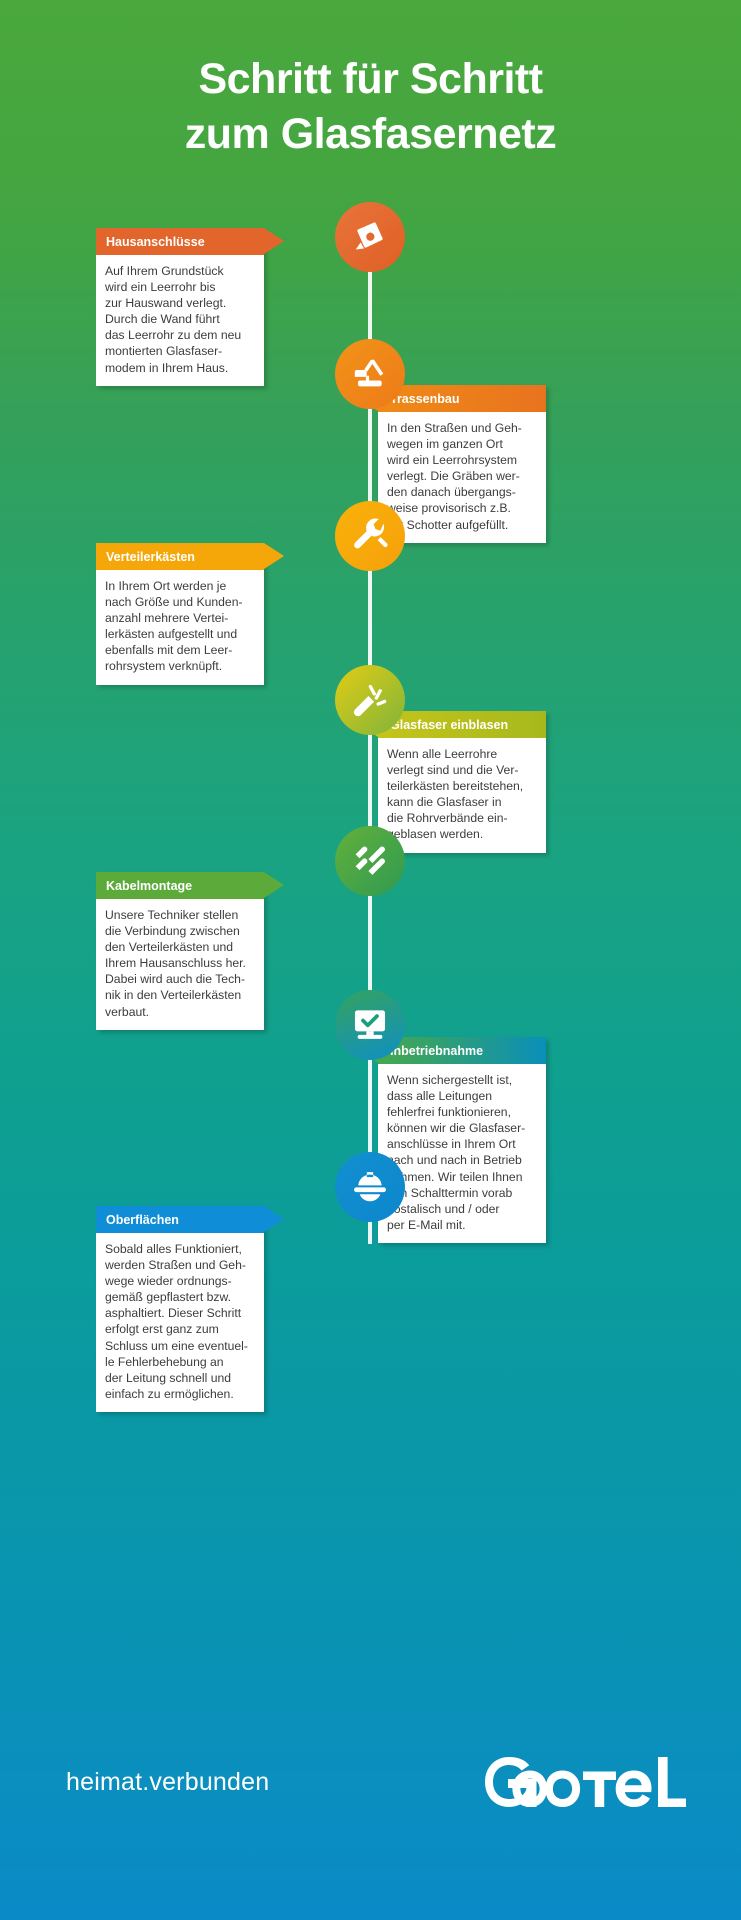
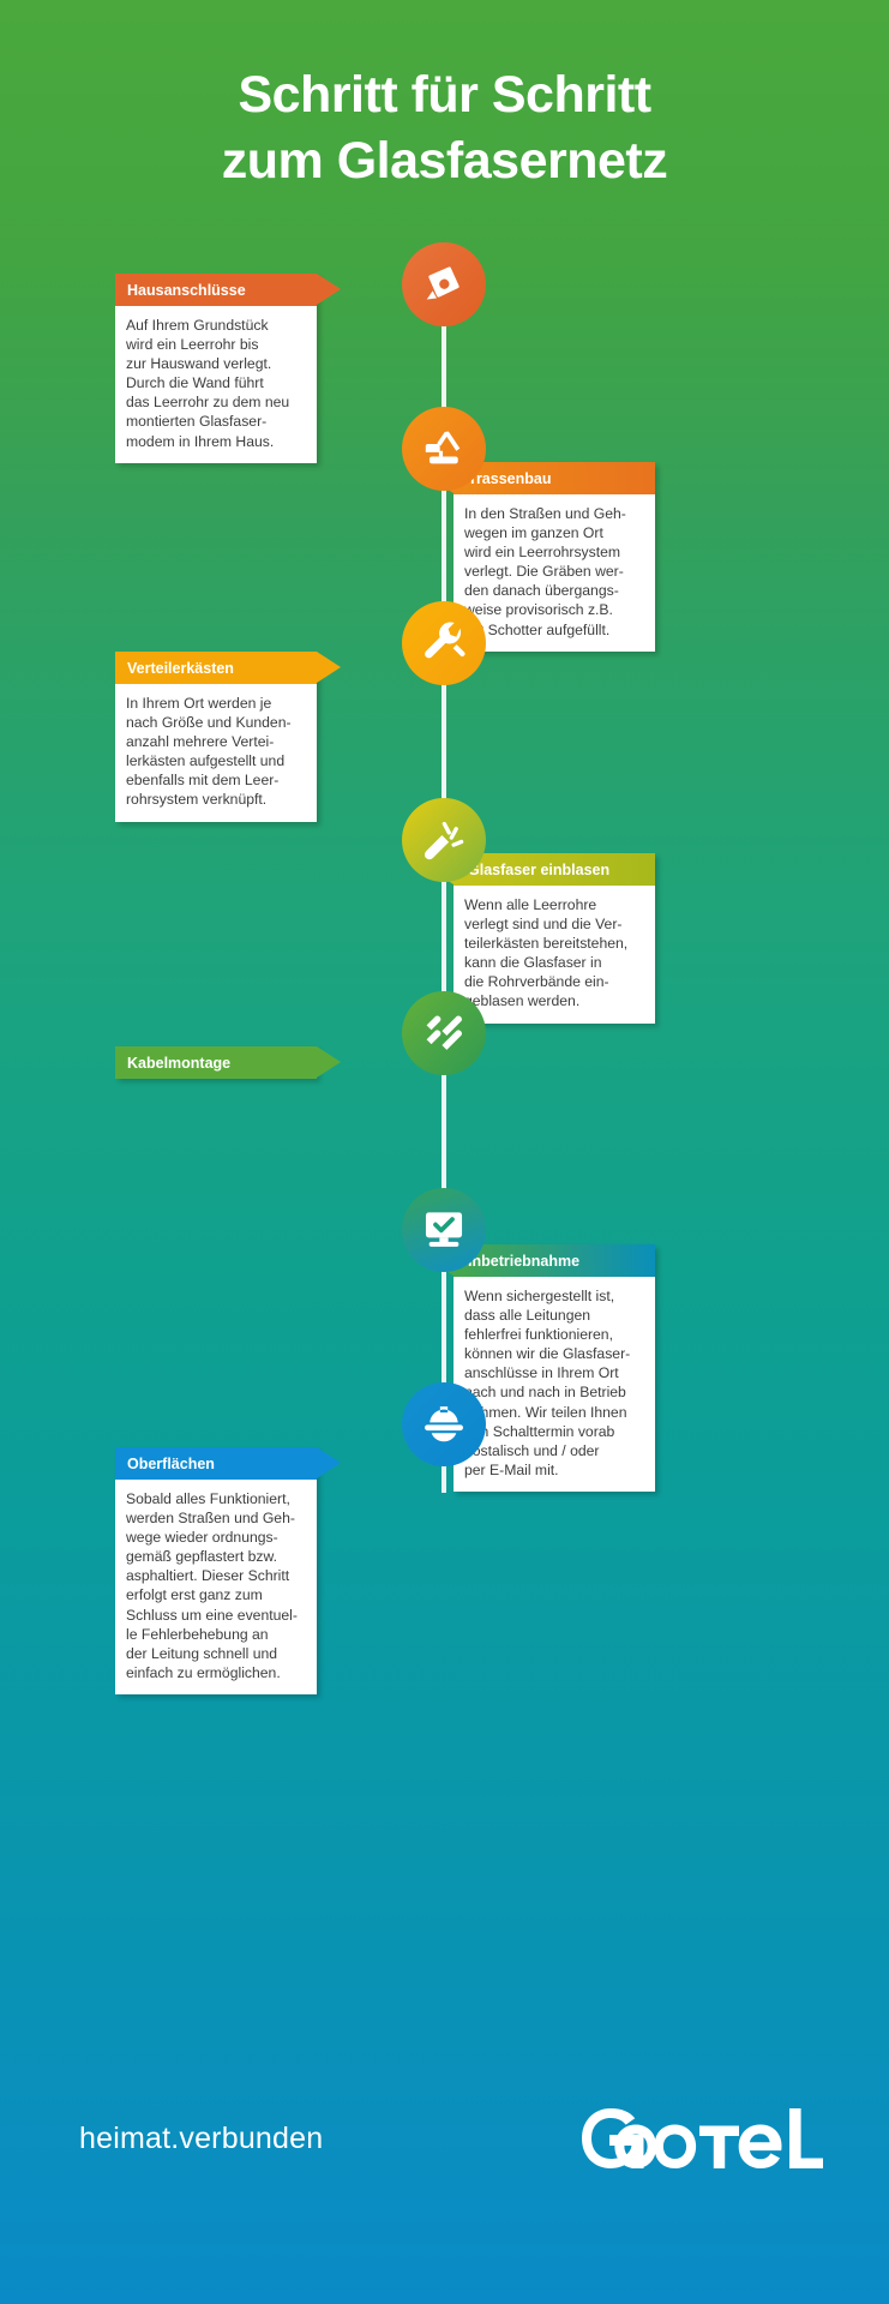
  Schritt für Schritt
  zum Glasfasernetz
  Hausanschlüsse
  Auf Ihrem Grundstück
  wird ein Leerrohr bis
  zur Hauswand verlegt.
  Durch die Wand führt
  das Leerrohr zu dem neu
  montierten Glasfaser-
  modem in Ihrem Haus.
  rassenbau
  In den Straßen und Geh-
  wegen im ganzen Ort
  wird ein Leerrohrsystem
  verlegt. Die Gräben wer-
  den danach übergangs-
  eise provisorisch z.B.
  Schotter aufgefüllt.
  Verteilerkästen
  In Ihrem Ort werden je
  nach Größe und Kunden-
  anzahl mehrere Vertei-
  lerkästen aufgestellt und
  ebenfalls mit dem Leer-
  rohrsystem verknüpft.
  lasfaser einblasen
  Wenn alle Leerrohre
  verlegt sind und die Ver-
  teilerkästen bereitstehen,
  kann die Glasfaser in
  die Rohrverbände ein-
  eblasen werden.
  Kabelmontage
- Unsere Techniker stellen
- die Verbindung zwischen
- den Verteilerkästen und
- Ihrem Hausanschluss her.
- Dabei wird auch die Tech-
- nik in den Verteilerkästen
- verbaut.
  nbetriebnahme
  Wenn sichergestellt ist,
  dass alle Leitungen
  fehlerfrei funktionieren,
  können wir die Glasfaser-
  anschlüsse in Ihrem Ort
  ach und nach in Betrieb
  hmen. Wir teilen Ihnen
  Schalttermin vorab
  stalisch und / oder
  per E-Mail mit.
  Oberflächen
  Sobald alles Funktioniert,
  werden Straßen und Geh-
  wege wieder ordnungs-
  gemäß gepflastert bzw.
  asphaltiert. Dieser Schritt
  erfolgt erst ganz zum
  Schluss um eine eventuel-
  le Fehlerbehebung an
  der Leitung schnell und
  einfach zu ermöglichen.
  heimat.verbunden
